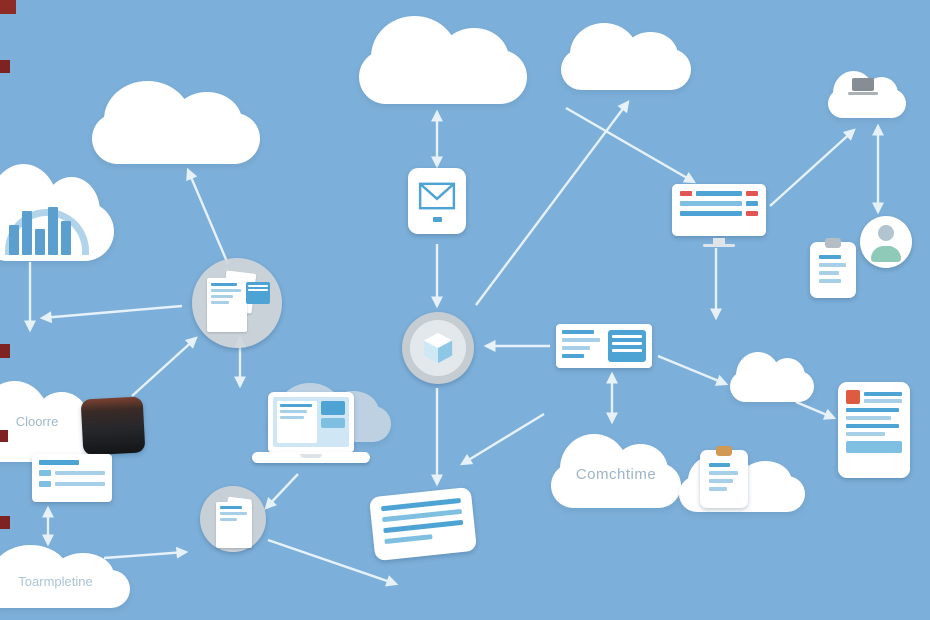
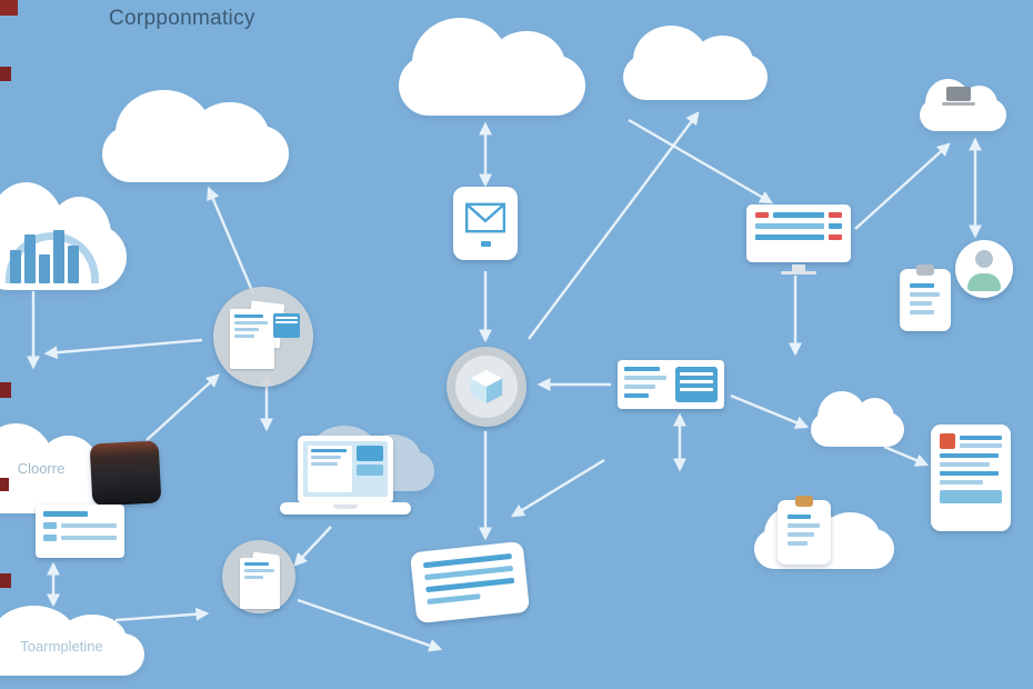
+ Corpponmaticy
  Cloorre
  Toarmpletine
- Comchtime
